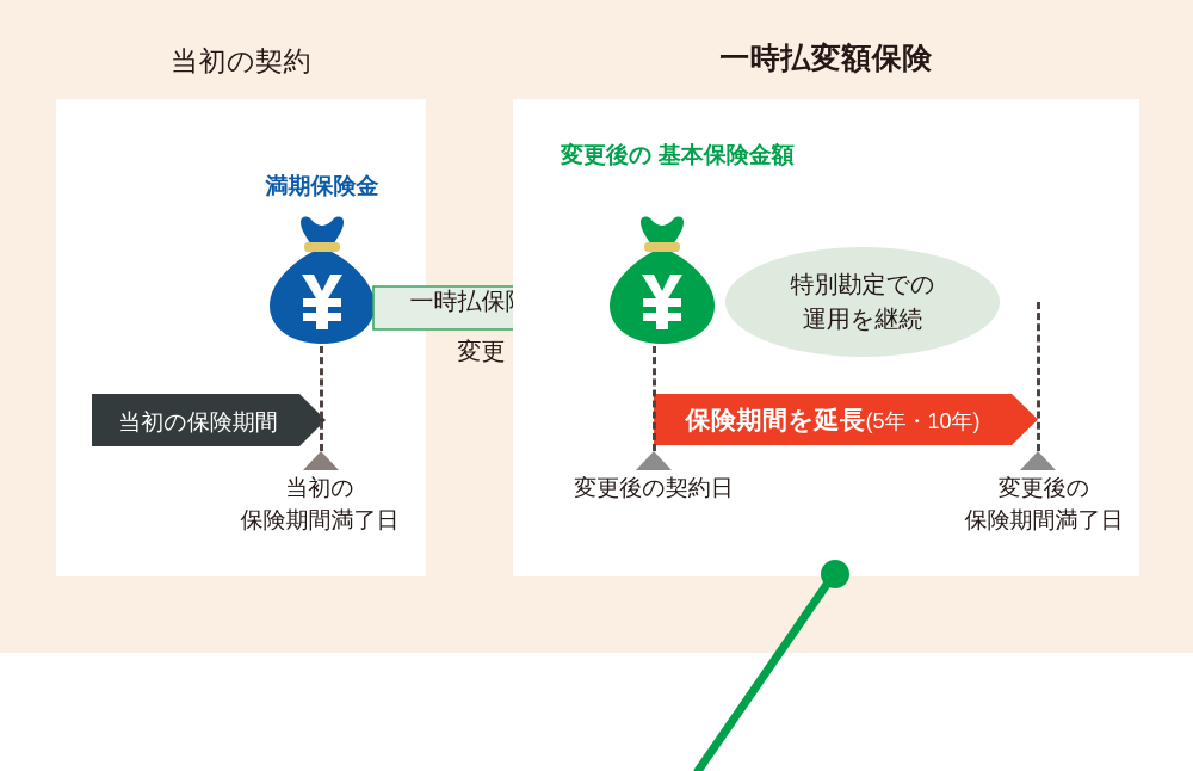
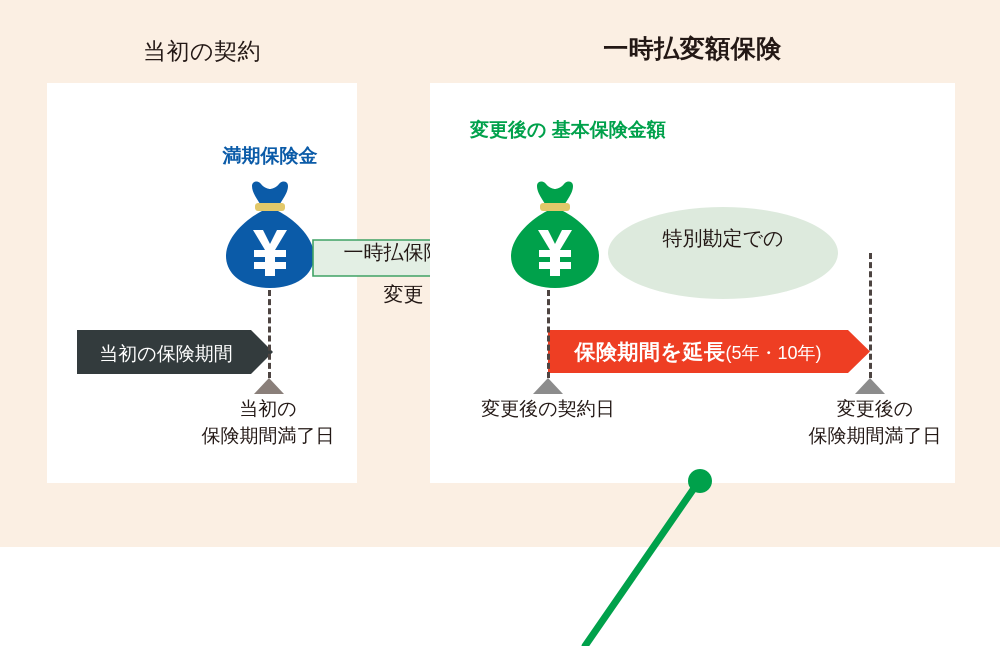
  当初の契約
  満期保険金
  当初の保険期間
  当初の
  保険期間満了日
  変更
  一時払変額保険
  変更後の 基本保険金額
  特別勘定での
- 運用を継続
  保険期間を延長(5年・10年)
  変更後の契約日
  変更後の
  保険期間満了日
